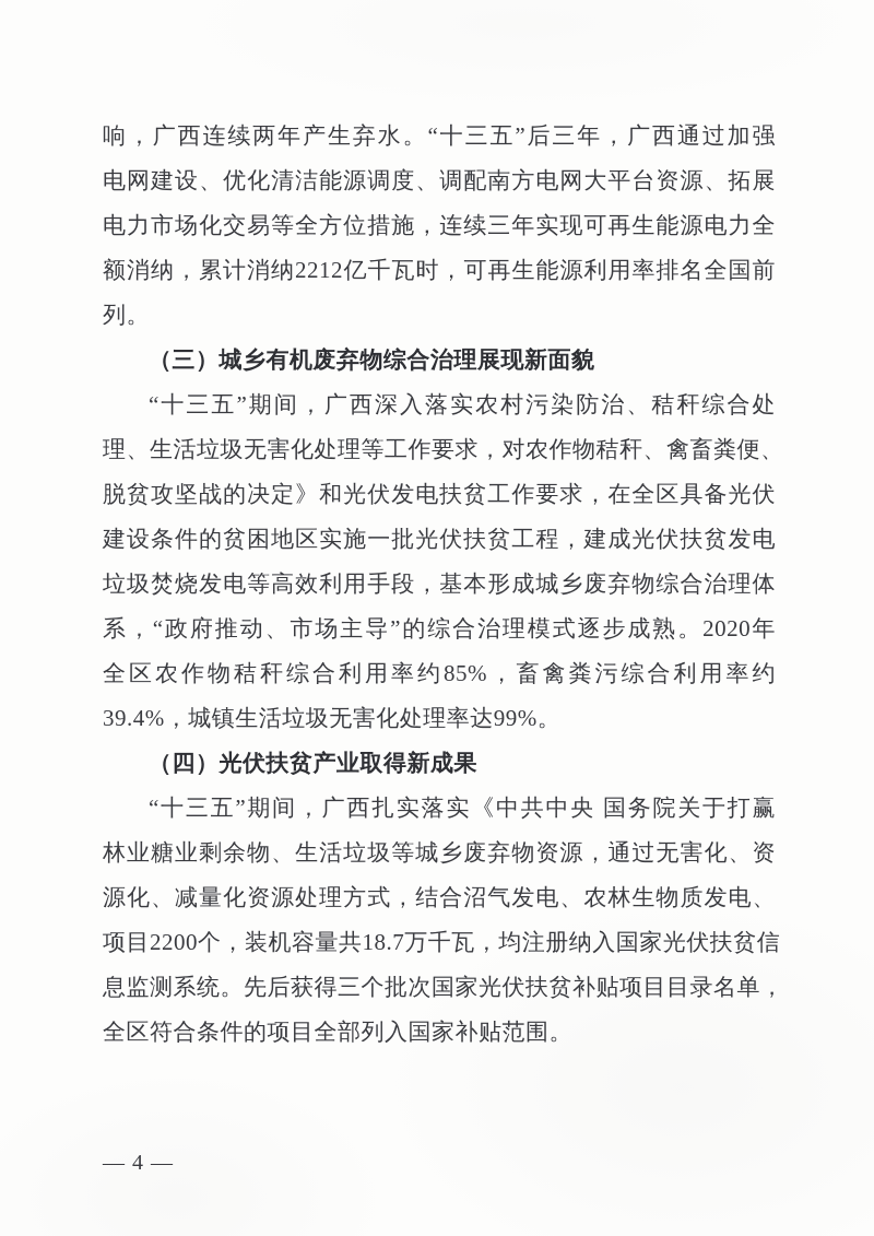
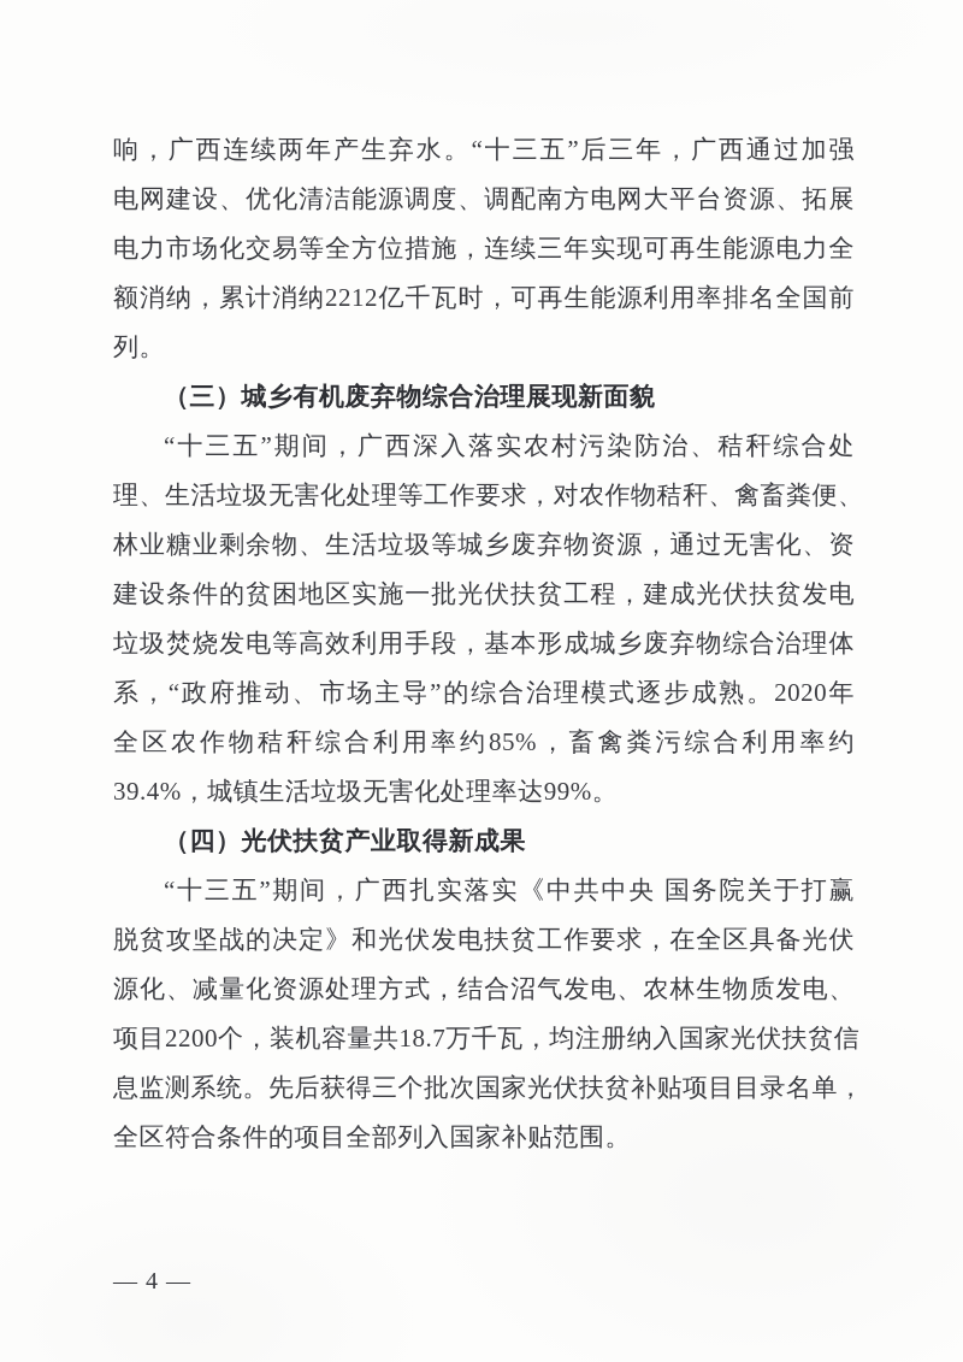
  响，广西连续两年产生弃水。“十三五”后三年，广西通过加强
  电网建设、优化清洁能源调度、调配南方电网大平台资源、拓展
  电力市场化交易等全方位措施，连续三年实现可再生能源电力全
  额消纳，累计消纳2212亿千瓦时，可再生能源利用率排名全国前
  列。
  （三）城乡有机废弃物综合治理展现新面貌
  “十三五”期间，广西深入落实农村污染防治、秸秆综合处
  理、生活垃圾无害化处理等工作要求，对农作物秸秆、禽畜粪便、
- 脱贫攻坚战的决定》和光伏发电扶贫工作要求，在全区具备光伏
+ 林业糖业剩余物、生活垃圾等城乡废弃物资源，通过无害化、资
  建设条件的贫困地区实施一批光伏扶贫工程，建成光伏扶贫发电
  垃圾焚烧发电等高效利用手段，基本形成城乡废弃物综合治理体
  系，“政府推动、市场主导”的综合治理模式逐步成熟。2020年
  全区农作物秸秆综合利用率约85%，畜禽粪污综合利用率约
  39.4%，城镇生活垃圾无害化处理率达99%。
  （四）光伏扶贫产业取得新成果
  “十三五”期间，广西扎实落实《中共中央 国务院关于打赢
- 林业糖业剩余物、生活垃圾等城乡废弃物资源，通过无害化、资
+ 脱贫攻坚战的决定》和光伏发电扶贫工作要求，在全区具备光伏
  源化、减量化资源处理方式，结合沼气发电、农林生物质发电、
  项目2200个，装机容量共18.7万千瓦，均注册纳入国家光伏扶贫信
  息监测系统。先后获得三个批次国家光伏扶贫补贴项目目录名单，
  全区符合条件的项目全部列入国家补贴范围。
  — 4 —
